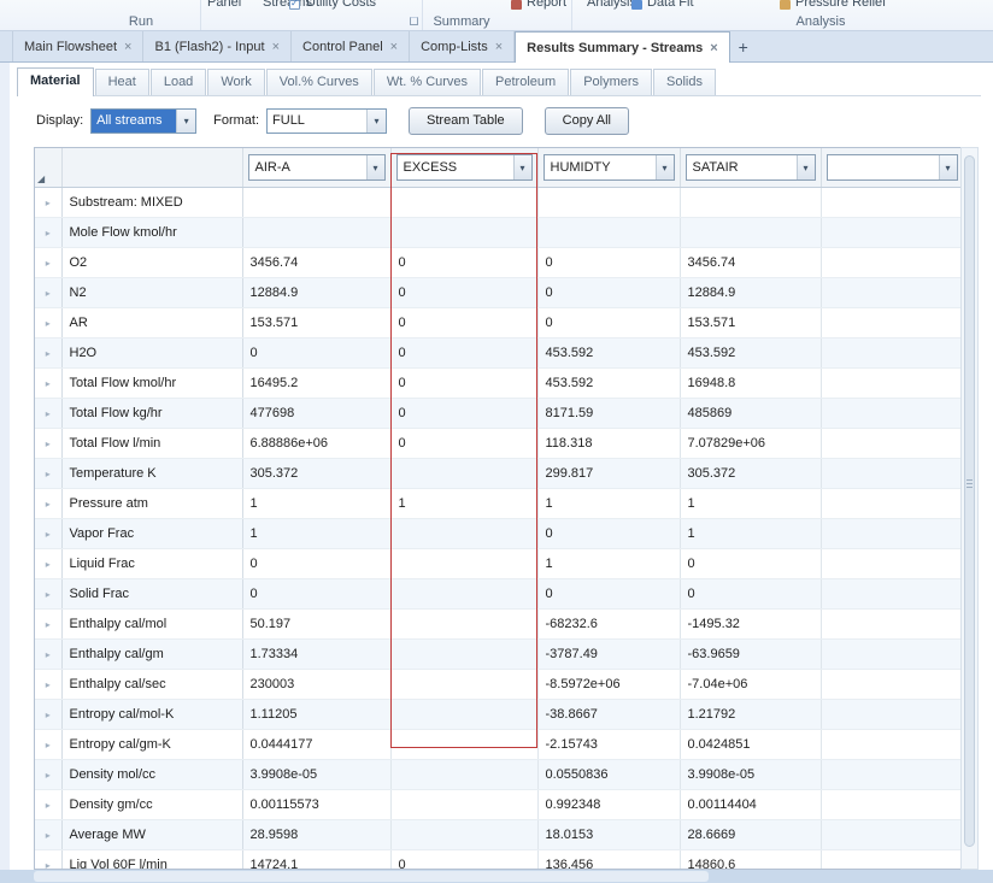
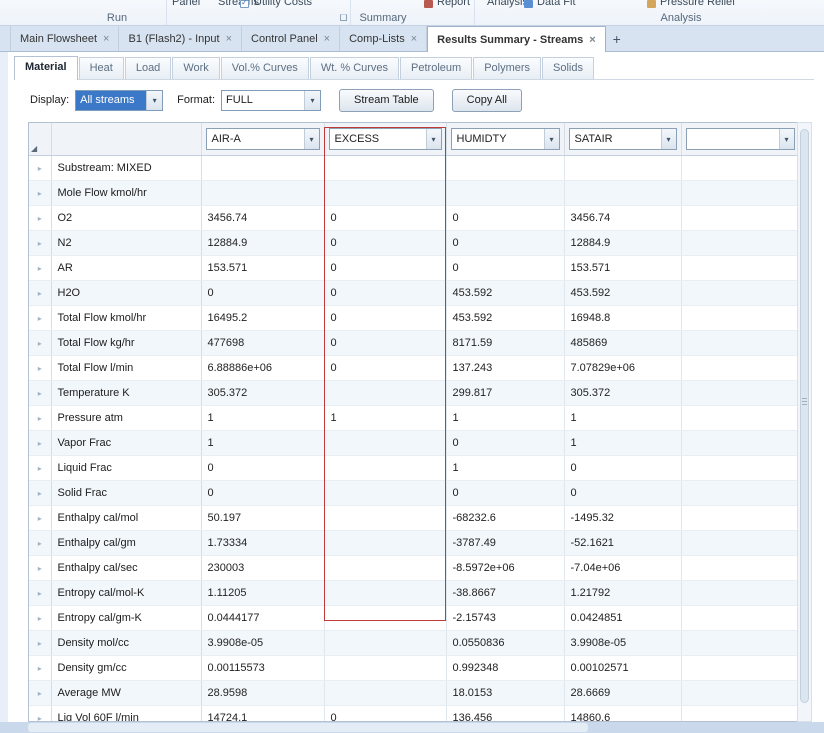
  Panel
  Stres
  Utility Costs
  Report
  Analysi
  Data Fit
  Pressure Relief
  Run
  Summary
  Analysis
  Main Flowsheet
  ×
  B1 (Flash2) - Input
  ×
  Control Panel
  ×
  Comp-Lists
  ×
  Results Summary - Streams
  ×
  +
  Material
  Heat
  Load
  Work
  Vol.% Curves
  Wt. % Curves
  Petroleum
  Polymers
  Solids
  Display:
  All streams
  ▾
  Format:
  FULL
  ▾
  Stream Table
  Copy All
  ◢		AIR-A ▾	EXCESS ▾	HUMIDTY ▾	SATAIR ▾	▾
  ▸	Substream: MIXED
  ▸	Mole Flow kmol/hr
  ▸	O2	3456.74	0	0	3456.74
  ▸	N2	12884.9	0	0	12884.9
  ▸	AR	153.571	0	0	153.571
  ▸	H2O	0	0	453.592	453.592
  ▸	Total Flow kmol/hr	16495.2	0	453.592	16948.8
  ▸	Total Flow kg/hr	477698	0	8171.59	485869
- ▸	Total Flow l/min	6.88886e+06	0	118.318	7.07829e+06
+ ▸	Total Flow l/min	6.88886e+06	0	137.243	7.07829e+06
  ▸	Temperature K	305.372		299.817	305.372
  ▸	Pressure atm	1	1	1	1
  ▸	Vapor Frac	1		0	1
  ▸	Liquid Frac	0		1	0
  ▸	Solid Frac	0		0	0
  ▸	Enthalpy cal/mol	50.197		-68232.6	-1495.32
- ▸	Enthalpy cal/gm	1.73334		-3787.49	-63.9659
+ ▸	Enthalpy cal/gm	1.73334		-3787.49	-52.1621
  ▸	Enthalpy cal/sec	230003		-8.5972e+06	-7.04e+06
  ▸	Entropy cal/mol-K	1.11205		-38.8667	1.21792
  ▸	Entropy cal/gm-K	0.0444177		-2.15743	0.0424851
  ▸	Density mol/cc	3.9908e-05		0.0550836	3.9908e-05
- ▸	Density gm/cc	0.00115573		0.992348	0.00114404
+ ▸	Density gm/cc	0.00115573		0.992348	0.00102571
  ▸	Average MW	28.9598		18.0153	28.6669
  ▸	Liq Vol 60F l/min	14724.1	0	136.456	14860.6
